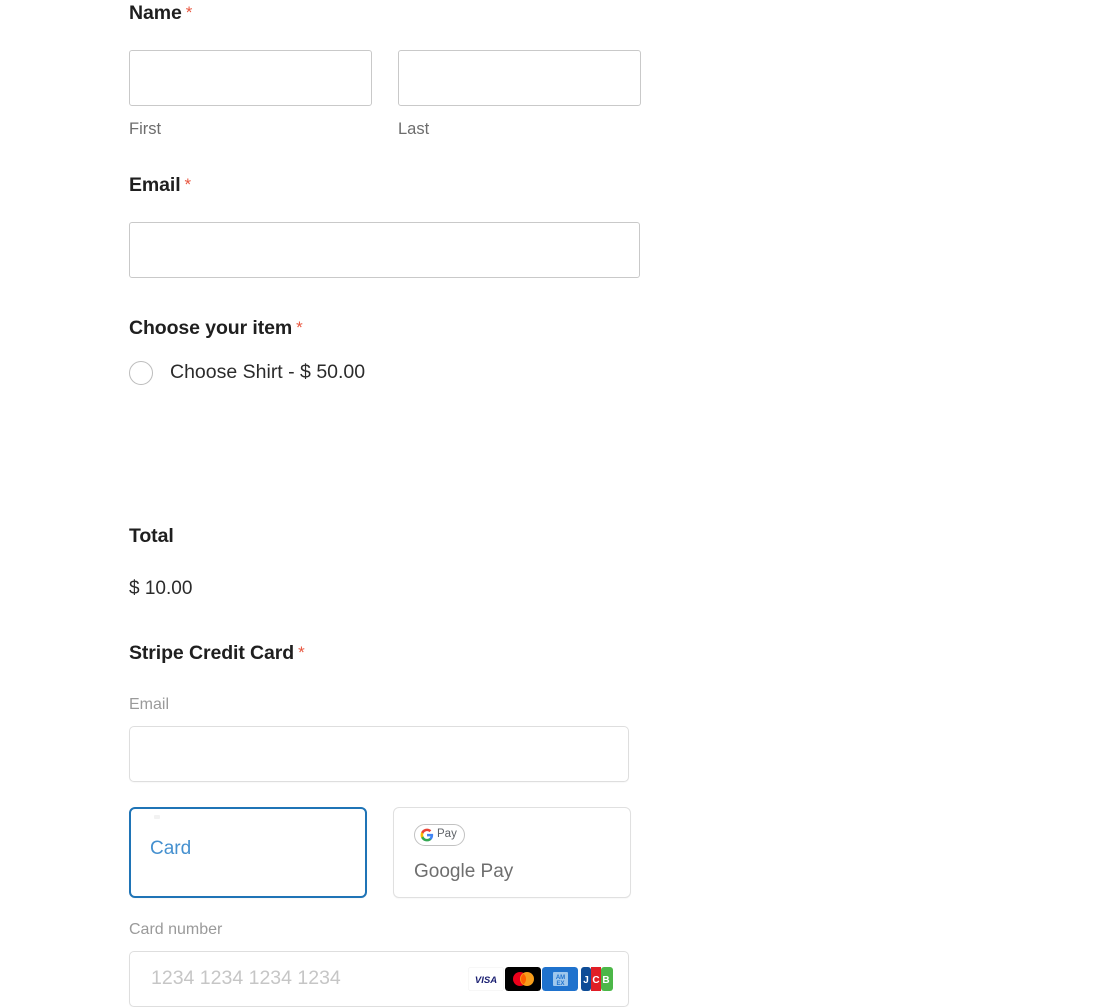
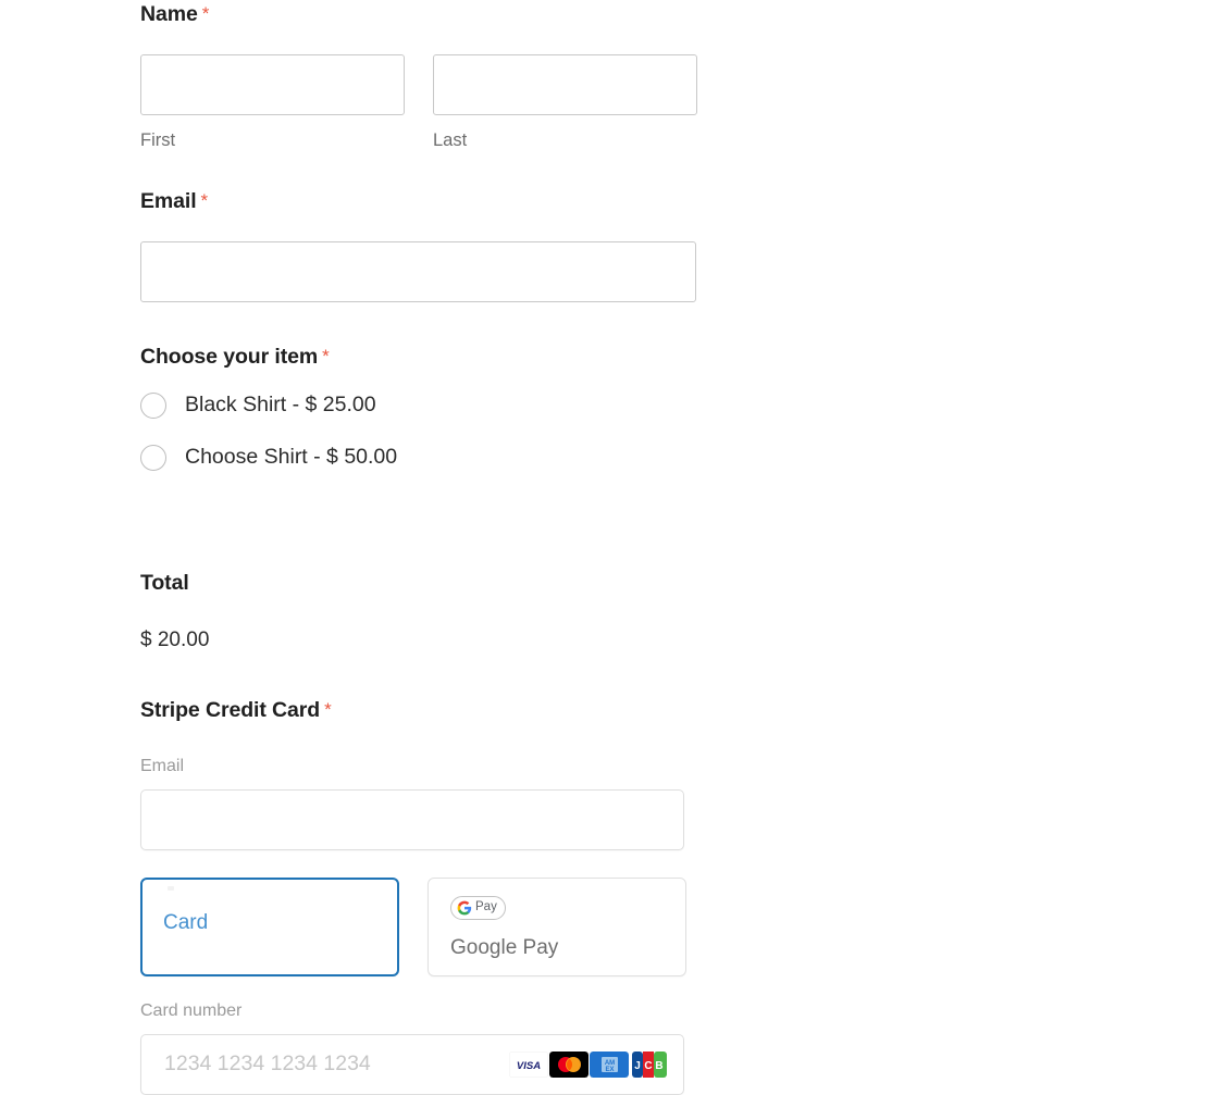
  Name *
  First
  Last
  Email *
  Choose your item *
+ Black Shirt - $ 25.00
  Choose Shirt - $ 50.00
  Total
- $ 10.00
+ $ 20.00
  Stripe Credit Card *
  Email
  Card
  Pay
  Google Pay
  Card number
  1234 1234 1234 1234
  VISA
  J
  C
  B
